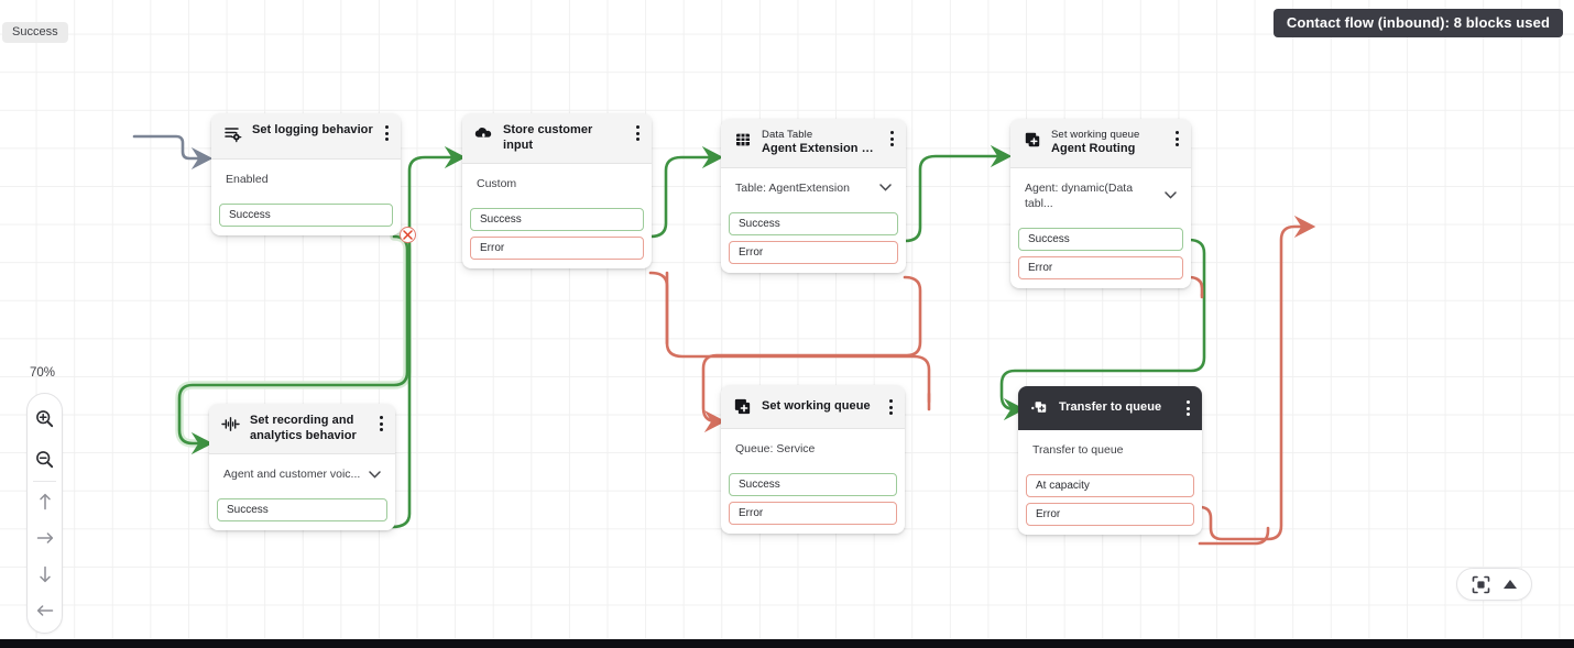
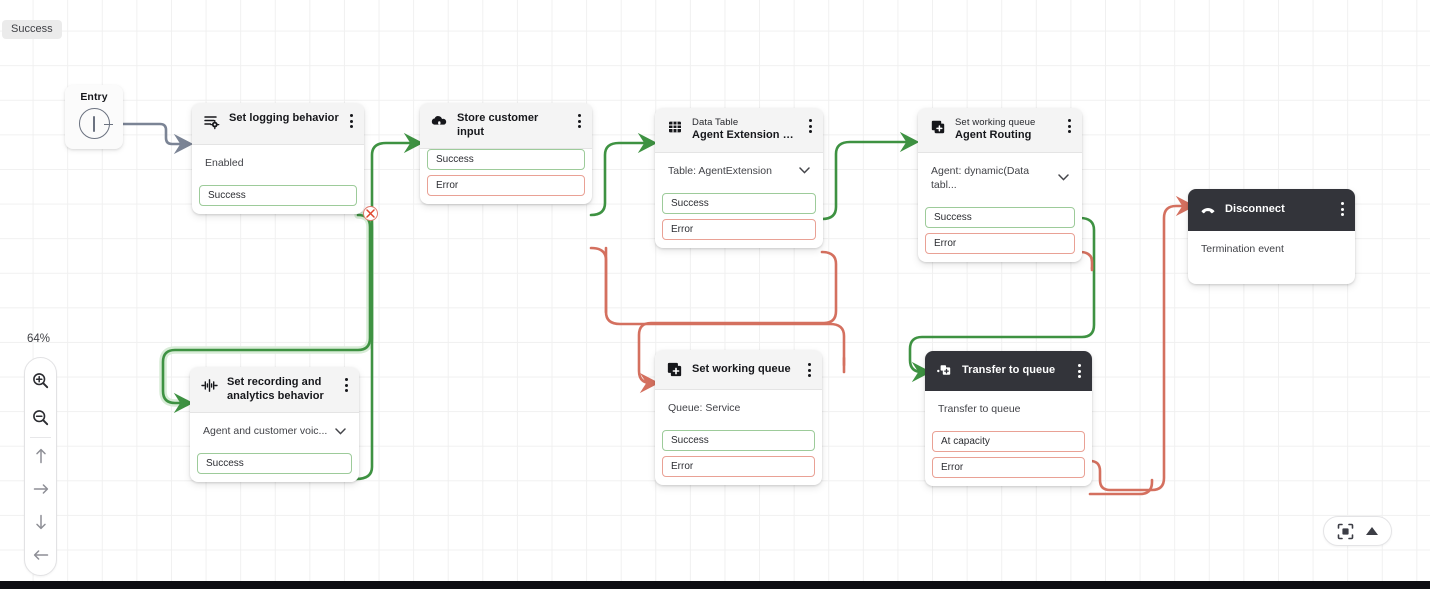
+ Entry
  Set logging behavior
  Enabled
  Success
  Store customer input
- Custom
  Success
  Error
  Data Table
  Agent Extension Lo
  Table: AgentExtension
  Success
  Error
  Set working queue
  Agent Routing
  Agent: dynamic(Data tabl...
  Success
  Error
+ Disconnect
+ Termination event
  Set recording and analytics behavior
  Agent and customer voic...
  Success
  Set working queue
  Queue: Service
  Success
  Error
  Transfer to queue
  Transfer to queue
  At capacity
  Error
  Success
- Contact flow (inbound): 8 blocks used
- 70%
+ 64%
